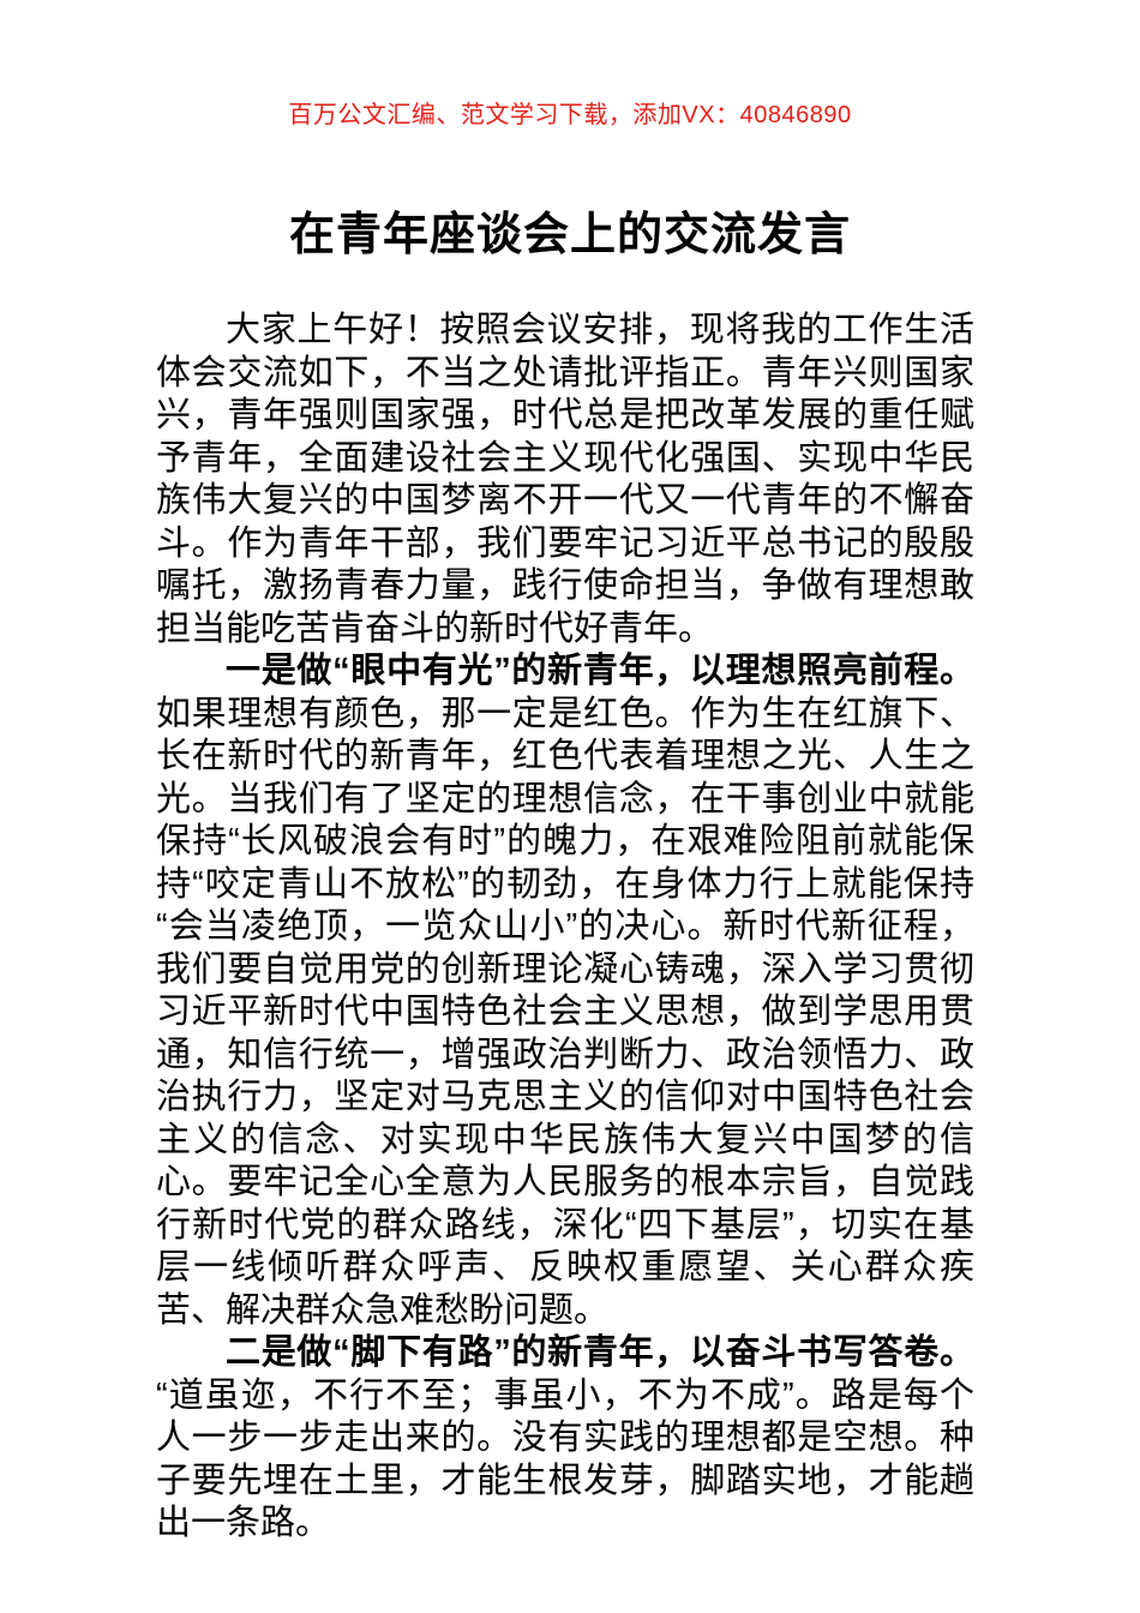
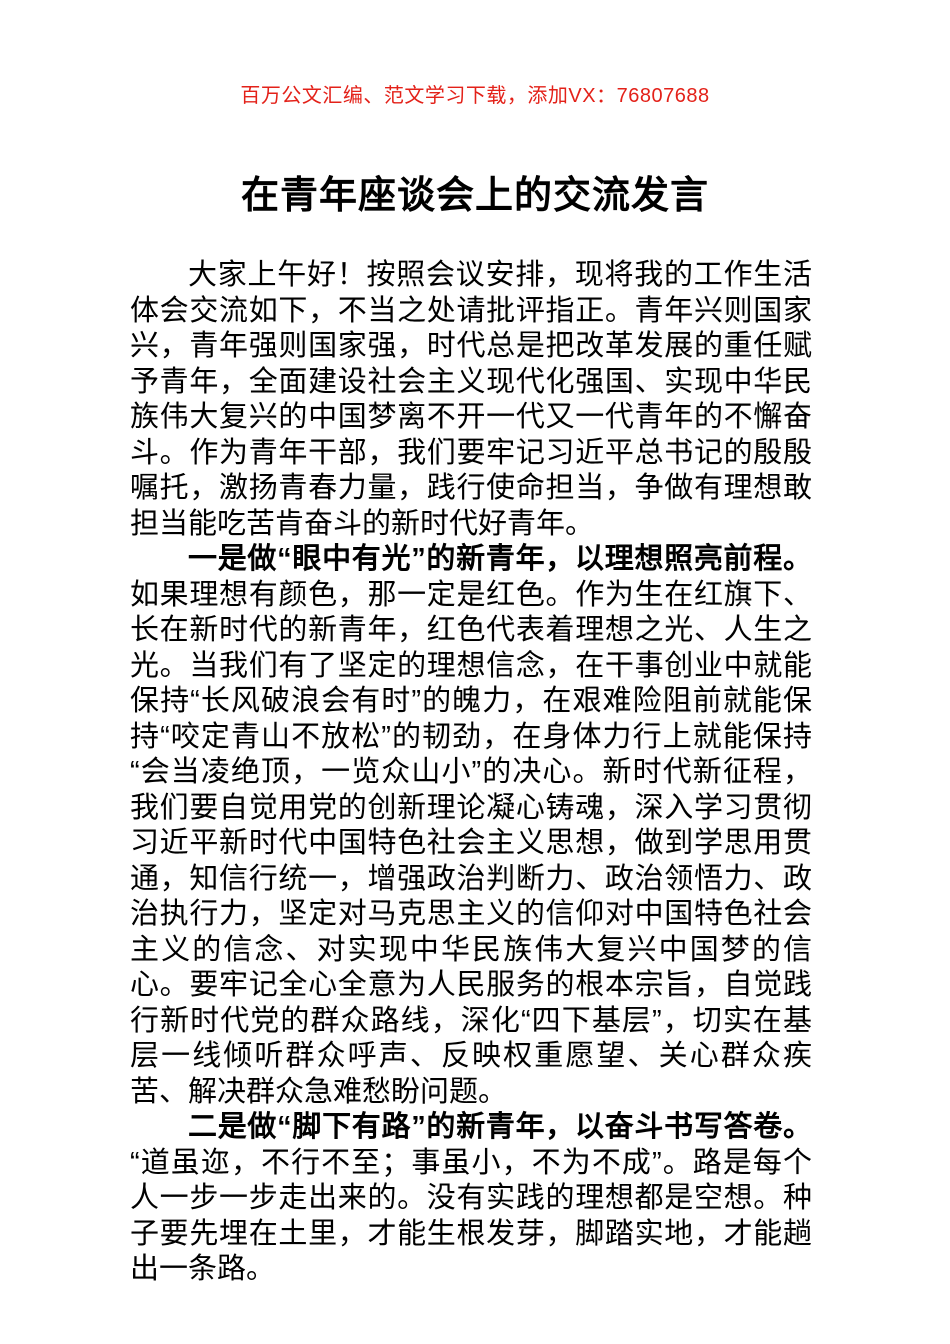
- 百万公文汇编、范文学习下载，添加VX：40846890
+ 百万公文汇编、范文学习下载，添加VX：76807688
  在青年座谈会上的交流发言
  大家上午好！按照会议安排，现将我的工作生活体会交流如下，不当之处请批评指正。青年兴则国家兴，青年强则国家强，时代总是把改革发展的重任赋予青年，全面建设社会主义现代化强国、实现中华民族伟大复兴的中国梦离不开一代又一代青年的不懈奋斗。作为青年干部，我们要牢记习近平总书记的殷殷嘱托，激扬青春力量，践行使命担当，争做有理想敢担当能吃苦肯奋斗的新时代好青年。
  一是做“眼中有光”的新青年，以理想照亮前程。如果理想有颜色，那一定是红色。作为生在红旗下、长在新时代的新青年，红色代表着理想之光、人生之光。当我们有了坚定的理想信念，在干事创业中就能保持“长风破浪会有时”的魄力，在艰难险阻前就能保持“咬定青山不放松”的韧劲，在身体力行上就能保持“会当凌绝顶，一览众山小”的决心。新时代新征程，我们要自觉用党的创新理论凝心铸魂，深入学习贯彻习近平新时代中国特色社会主义思想，做到学思用贯通，知信行统一，增强政治判断力、政治领悟力、政治执行力，坚定对马克思主义的信仰对中国特色社会主义的信念、对实现中华民族伟大复兴中国梦的信心。要牢记全心全意为人民服务的根本宗旨，自觉践行新时代党的群众路线，深化“四下基层”，切实在基层一线倾听群众呼声、反映权重愿望、关心群众疾苦、解决群众急难愁盼问题。
  二是做“脚下有路”的新青年，以奋斗书写答卷。“道虽迩，不行不至；事虽小，不为不成”。路是每个人一步一步走出来的。没有实践的理想都是空想。种子要先埋在土里，才能生根发芽，脚踏实地，才能趟出一条路。
